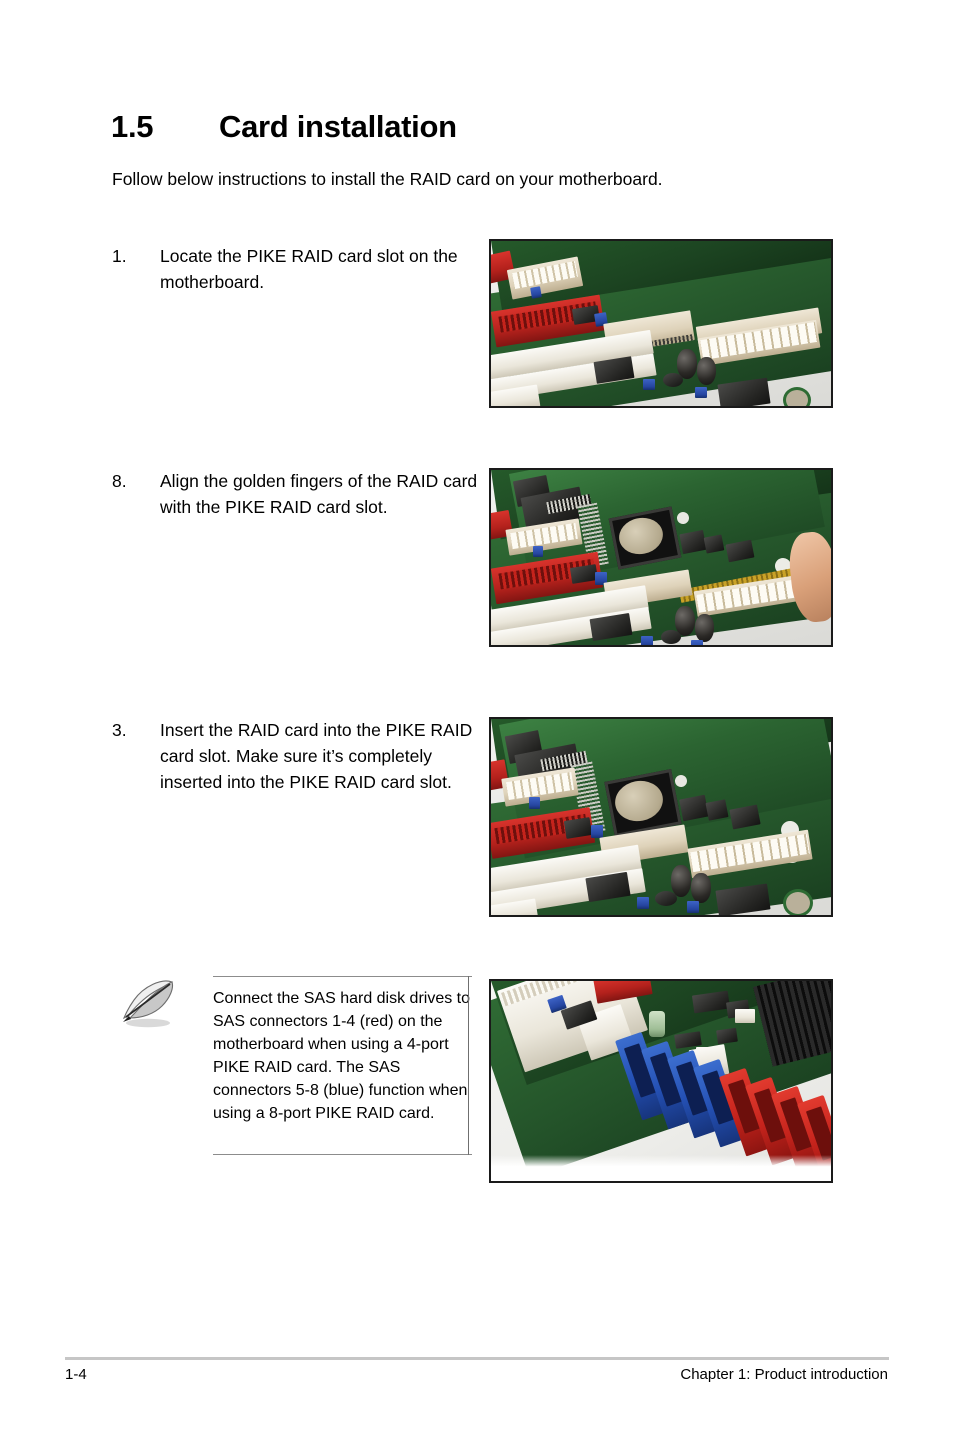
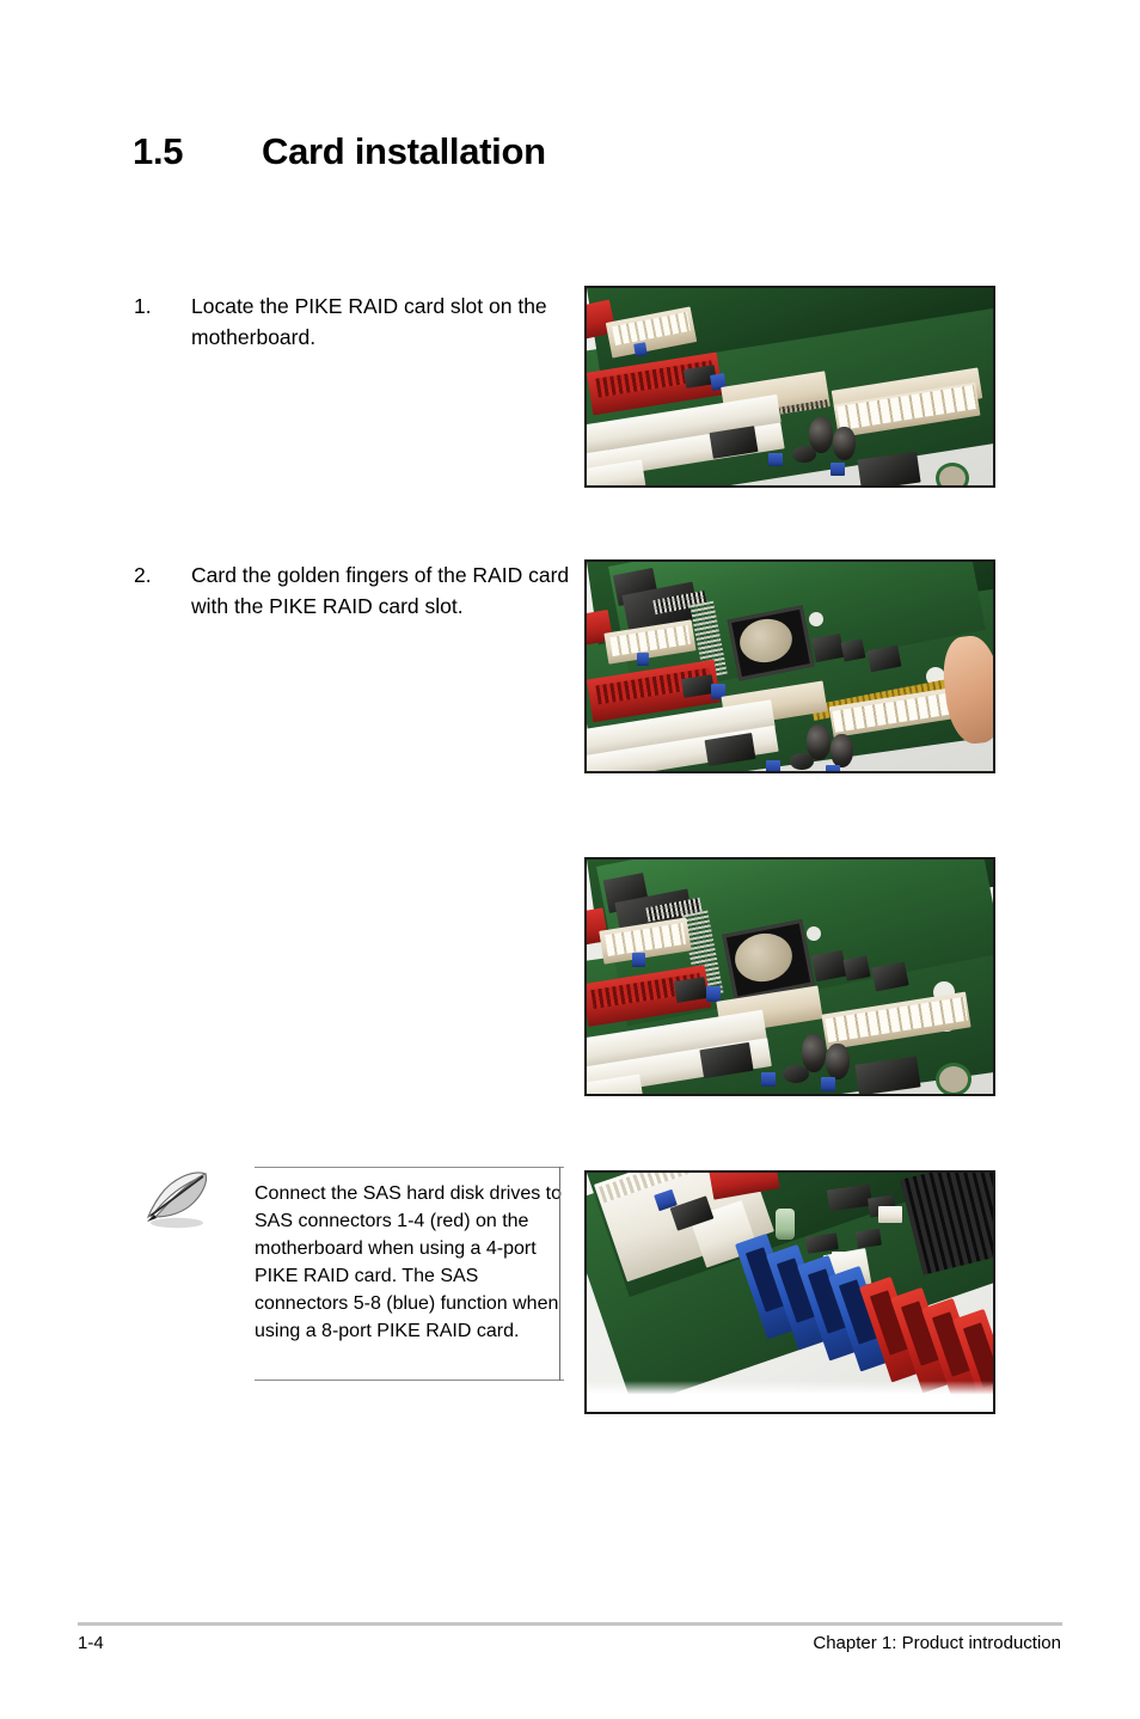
  1.5 Card installation
- Follow below instructions to install the RAID card on your motherboard.
  1.
  Locate the PIKE RAID card slot on the motherboard.
- 8.
+ 2.
- Align the golden fingers of the RAID card with the PIKE RAID card slot.
+ Card the golden fingers of the RAID card with the PIKE RAID card slot.
- 3.
- Insert the RAID card into the PIKE RAID card slot. Make sure it’s completely inserted into the PIKE RAID card slot.
  Connect the SAS hard disk drives to SAS connectors 1-4 (red) on the motherboard when using a 4-port PIKE RAID card. The SAS connectors 5-8 (blue) function when using a 8-port PIKE RAID card.
  1-4
  Chapter 1: Product introduction
